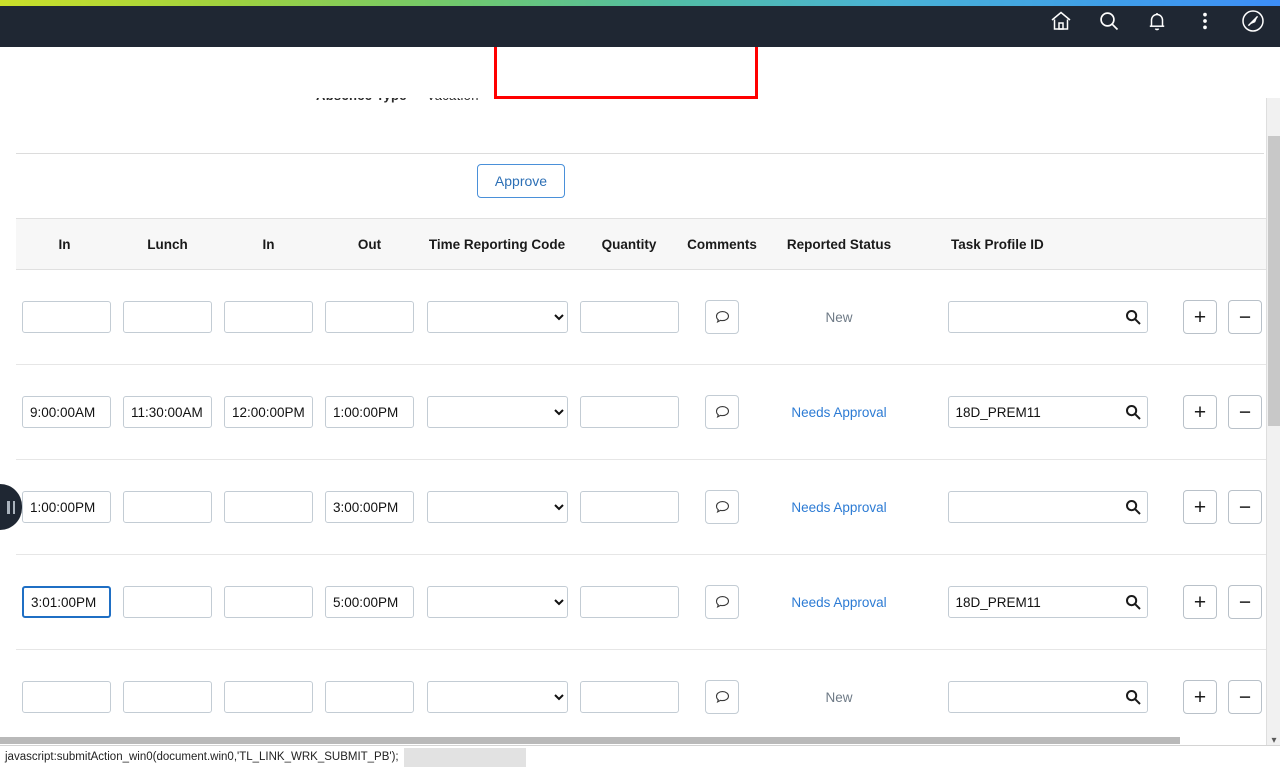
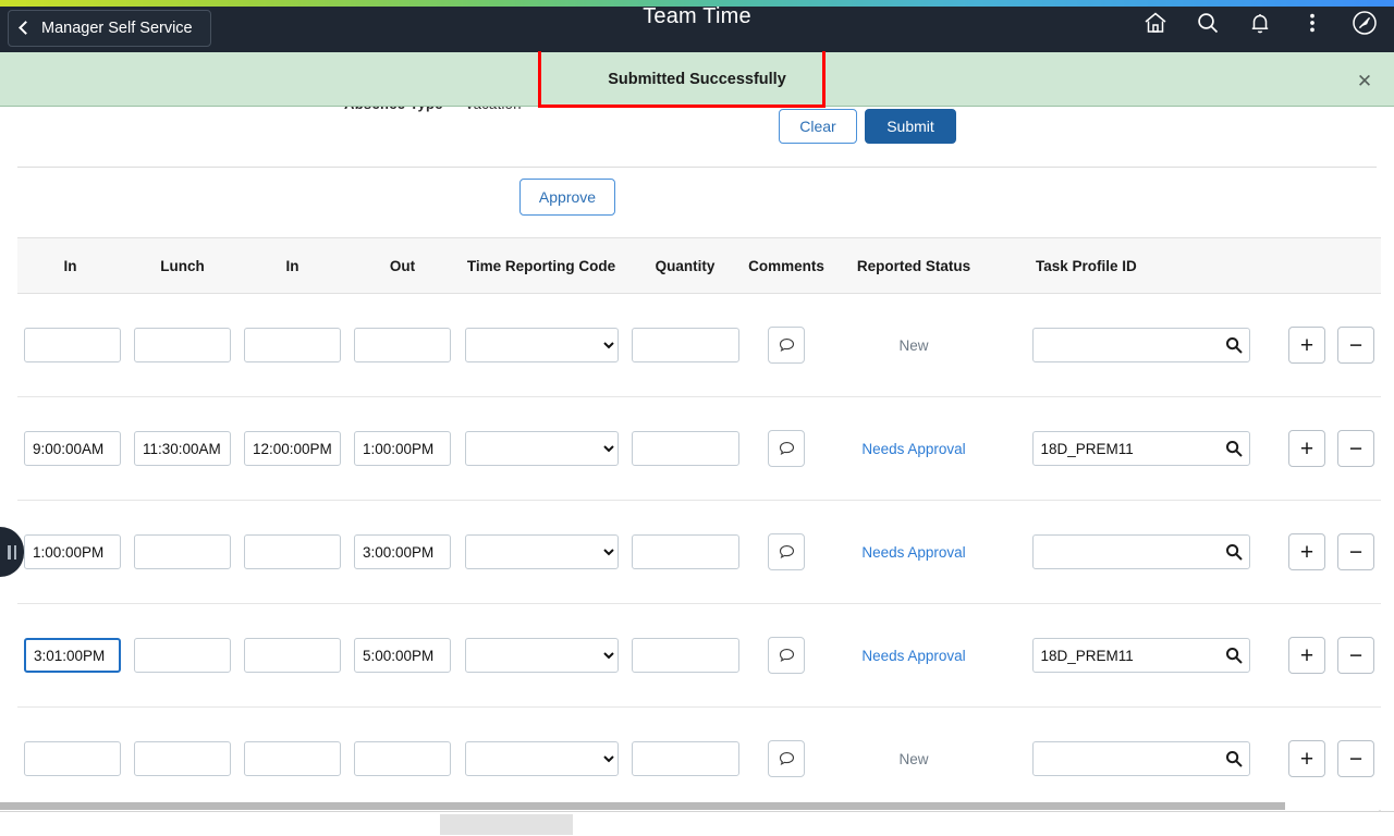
+ Manager Self Service
+ Team Time
+ Submitted Successfully
+ ✕
+ Clear
+ Submit
  Approve
  In
  Lunch
  In
  Out
  Time Reporting Code
  Quantity
  Comments
  Reported Status
  Task Profile ID
  New
  +
  −
  9:00:00AM
  11:30:00AM
  12:00:00PM
  1:00:00PM
  Needs Approval
  18D_PREM11
  +
  −
  1:00:00PM
  3:00:00PM
  Needs Approval
  +
  −
  3:01:00PM
  5:00:00PM
  Needs Approval
  18D_PREM11
  +
  −
  New
  +
  −
- ▾
- javascript:submitAction_win0(document.win0,'TL_LINK_WRK_SUBMIT_PB');
